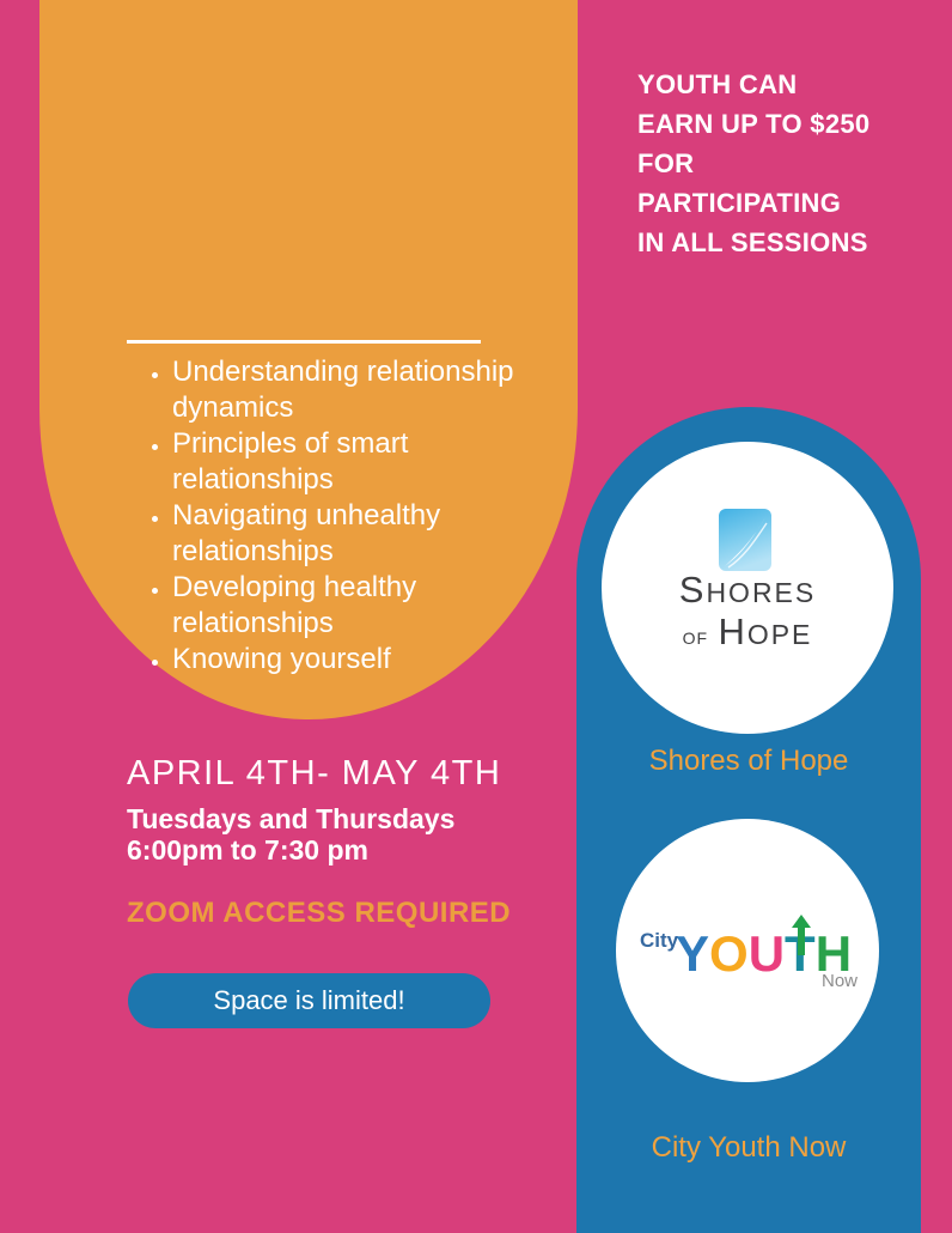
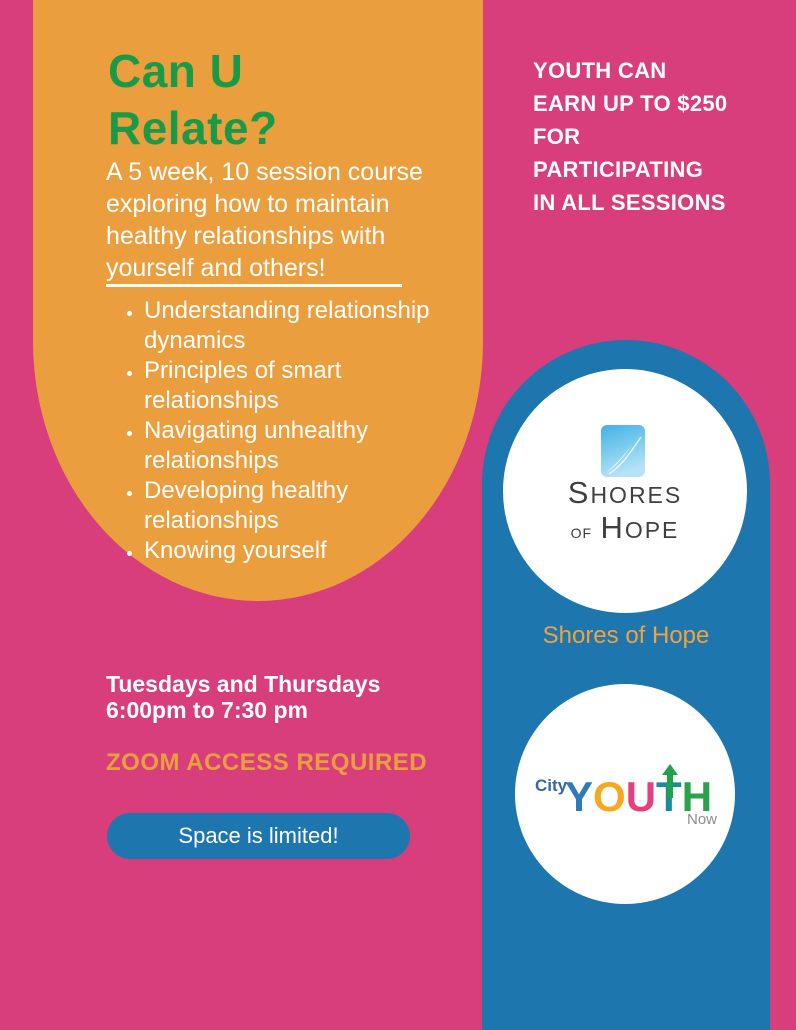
+ Can U
+ Relate?
+ A 5 week, 10 session course
+ exploring how to maintain
+ healthy relationships with
+ yourself and others!
  Understanding relationship
  dynamics
  Principles of smart
  relationships
  Navigating unhealthy
  relationships
  Developing healthy
  relationships
  Knowing yourself
  YOUTH CAN
  EARN UP TO $250
  FOR
  PARTICIPATING
  IN ALL SESSIONS
  SHORES
  OF HOPE
  Shores of Hope
  City
  YOU H
  Now
- City Youth Now
- APRIL 4TH- MAY 4TH
  Tuesdays and Thursdays
  6:00pm to 7:30 pm
  ZOOM ACCESS REQUIRED
  Space is limited!
